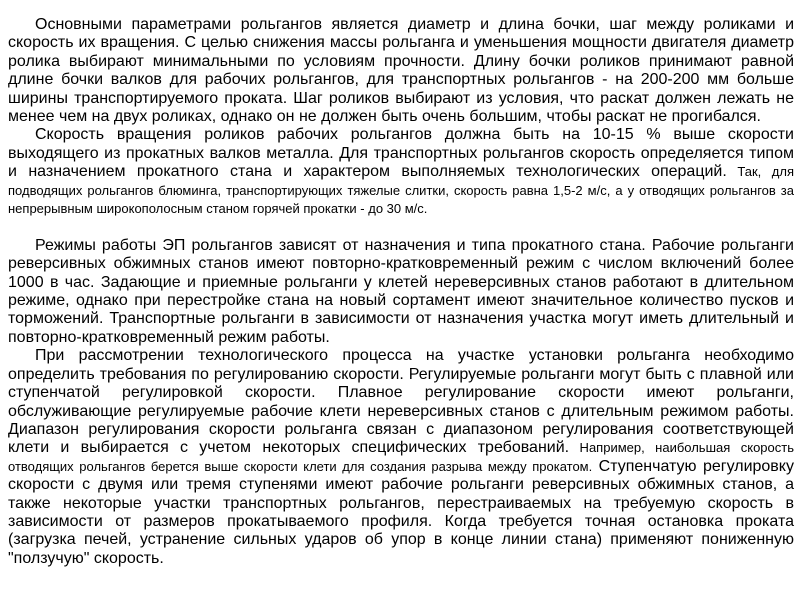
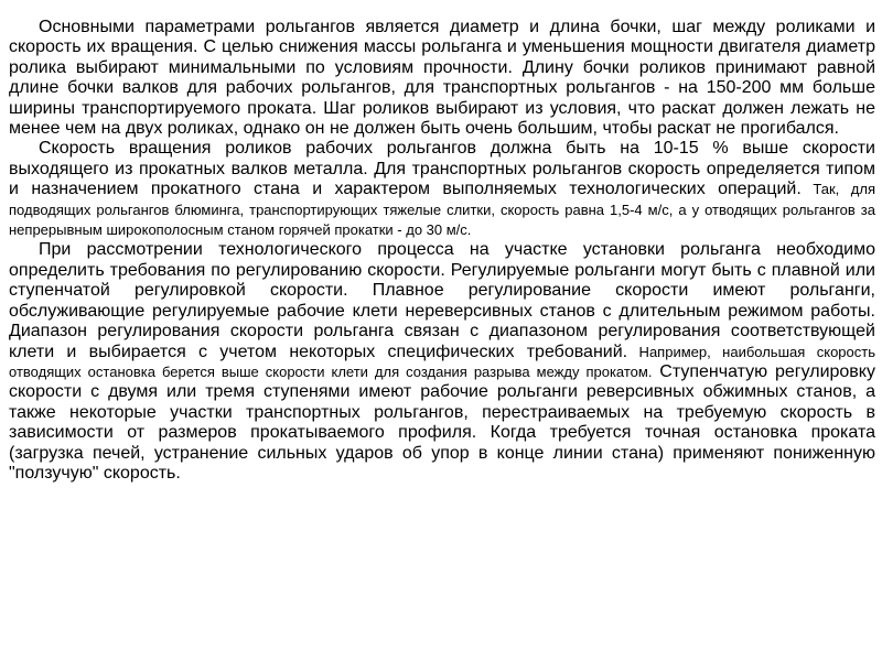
- Основными параметрами рольгангов является диаметр и длина бочки, шаг между роликами и скорость их вращения. С целью снижения массы рольганга и уменьшения мощности двигателя диаметр ролика выбирают минимальными по условиям прочности. Длину бочки роликов принимают равной длине бочки валков для рабочих рольгангов, для транспортных рольгангов - на 200-200 мм больше ширины транспортируемого проката. Шаг роликов выбирают из условия, что раскат должен лежать не менее чем на двух роликах, однако он не должен быть очень большим, чтобы раскат не прогибался.
+ Основными параметрами рольгангов является диаметр и длина бочки, шаг между роликами и скорость их вращения. С целью снижения массы рольганга и уменьшения мощности двигателя диаметр ролика выбирают минимальными по условиям прочности. Длину бочки роликов принимают равной длине бочки валков для рабочих рольгангов, для транспортных рольгангов - на 150-200 мм больше ширины транспортируемого проката. Шаг роликов выбирают из условия, что раскат должен лежать не менее чем на двух роликах, однако он не должен быть очень большим, чтобы раскат не прогибался.
- Скорость вращения роликов рабочих рольгангов должна быть на 10-15 % выше скорости выходящего из прокатных валков металла. Для транспортных рольгангов скорость определяется типом и назначением прокатного стана и характером выполняемых технологических операций. Так, для подводящих рольгангов блюминга, транспортирующих тяжелые слитки, скорость равна 1,5-2 м/с, а у отводящих рольгангов за непрерывным широкополосным станом горячей прокатки - до 30 м/с.
+ Скорость вращения роликов рабочих рольгангов должна быть на 10-15 % выше скорости выходящего из прокатных валков металла. Для транспортных рольгангов скорость определяется типом и назначением прокатного стана и характером выполняемых технологических операций. Так, для подводящих рольгангов блюминга, транспортирующих тяжелые слитки, скорость равна 1,5-4 м/с, а у отводящих рольгангов за непрерывным широкополосным станом горячей прокатки - до 30 м/с.
- Режимы работы ЭП рольгангов зависят от назначения и типа прокатного стана. Рабочие рольганги реверсивных обжимных станов имеют повторно-кратковременный режим с числом включений более 1000 в час. Задающие и приемные рольганги у клетей нереверсивных станов работают в длительном режиме, однако при перестройке стана на новый сортамент имеют значительное количество пусков и торможений. Транспортные рольганги в зависимости от назначения участка могут иметь длительный и повторно-кратковременный режим работы.
- При рассмотрении технологического процесса на участке установки рольганга необходимо определить требования по регулированию скорости. Регулируемые рольганги могут быть с плавной или ступенчатой регулировкой скорости. Плавное регулирование скорости имеют рольганги, обслуживающие регулируемые рабочие клети нереверсивных станов с длительным режимом работы. Диапазон регулирования скорости рольганга связан с диапазоном регулирования соответствующей клети и выбирается с учетом некоторых специфических требований. Например, наибольшая скорость отводящих рольгангов берется выше скорости клети для создания разрыва между прокатом. Ступенчатую регулировку скорости с двумя или тремя ступенями имеют рабочие рольганги реверсивных обжимных станов, а также некоторые участки транспортных рольгангов, перестраиваемых на требуемую скорость в зависимости от размеров прокатываемого профиля. Когда требуется точная остановка проката (загрузка печей, устранение сильных ударов об упор в конце линии стана) применяют пониженную "ползучую" скорость.
+ При рассмотрении технологического процесса на участке установки рольганга необходимо определить требования по регулированию скорости. Регулируемые рольганги могут быть с плавной или ступенчатой регулировкой скорости. Плавное регулирование скорости имеют рольганги, обслуживающие регулируемые рабочие клети нереверсивных станов с длительным режимом работы. Диапазон регулирования скорости рольганга связан с диапазоном регулирования соответствующей клети и выбирается с учетом некоторых специфических требований. Например, наибольшая скорость отводящих остановка берется выше скорости клети для создания разрыва между прокатом. Ступенчатую регулировку скорости с двумя или тремя ступенями имеют рабочие рольганги реверсивных обжимных станов, а также некоторые участки транспортных рольгангов, перестраиваемых на требуемую скорость в зависимости от размеров прокатываемого профиля. Когда требуется точная остановка проката (загрузка печей, устранение сильных ударов об упор в конце линии стана) применяют пониженную "ползучую" скорость.
